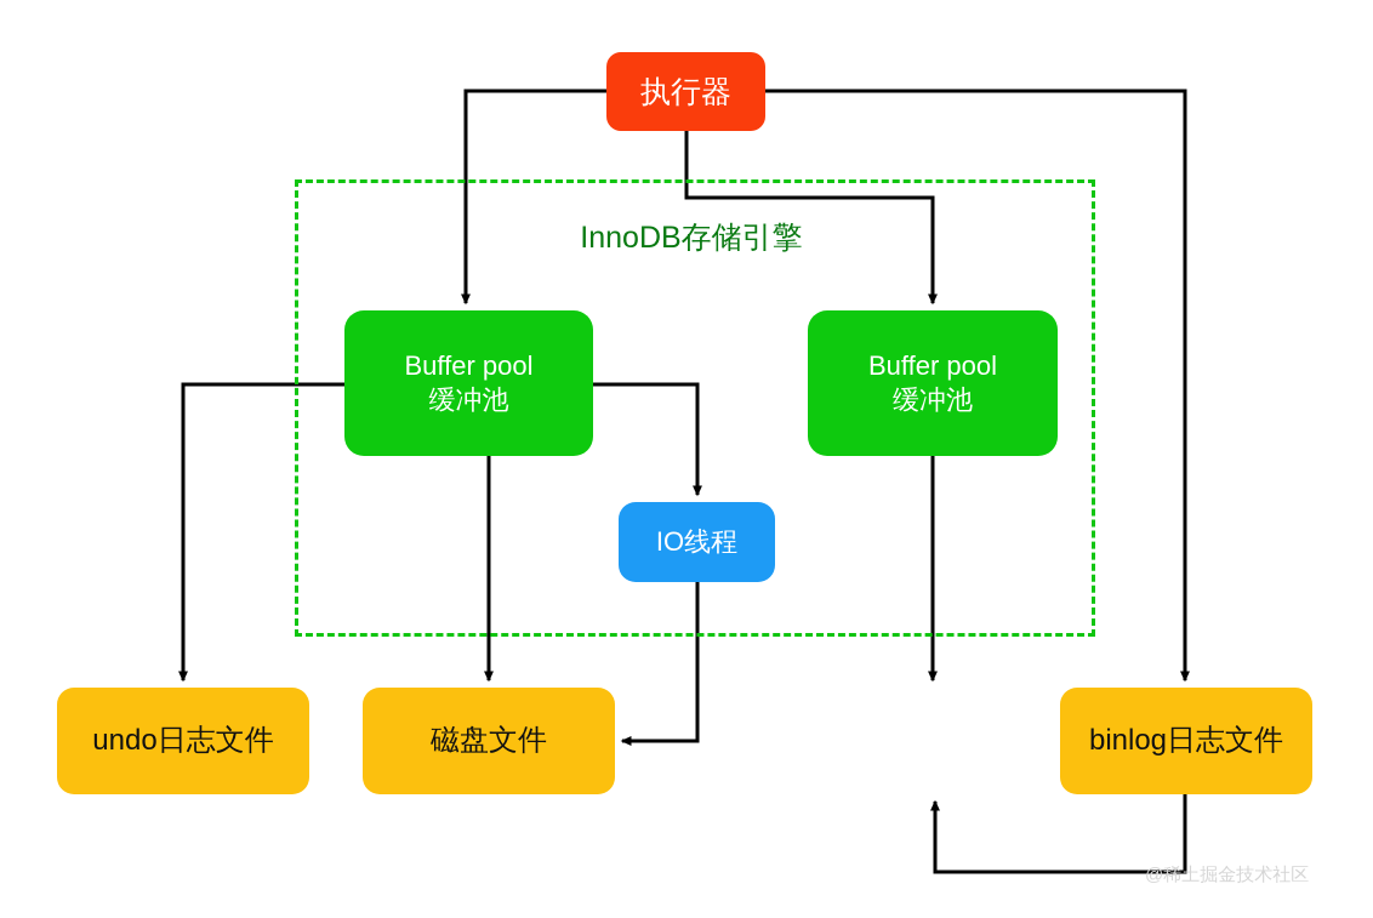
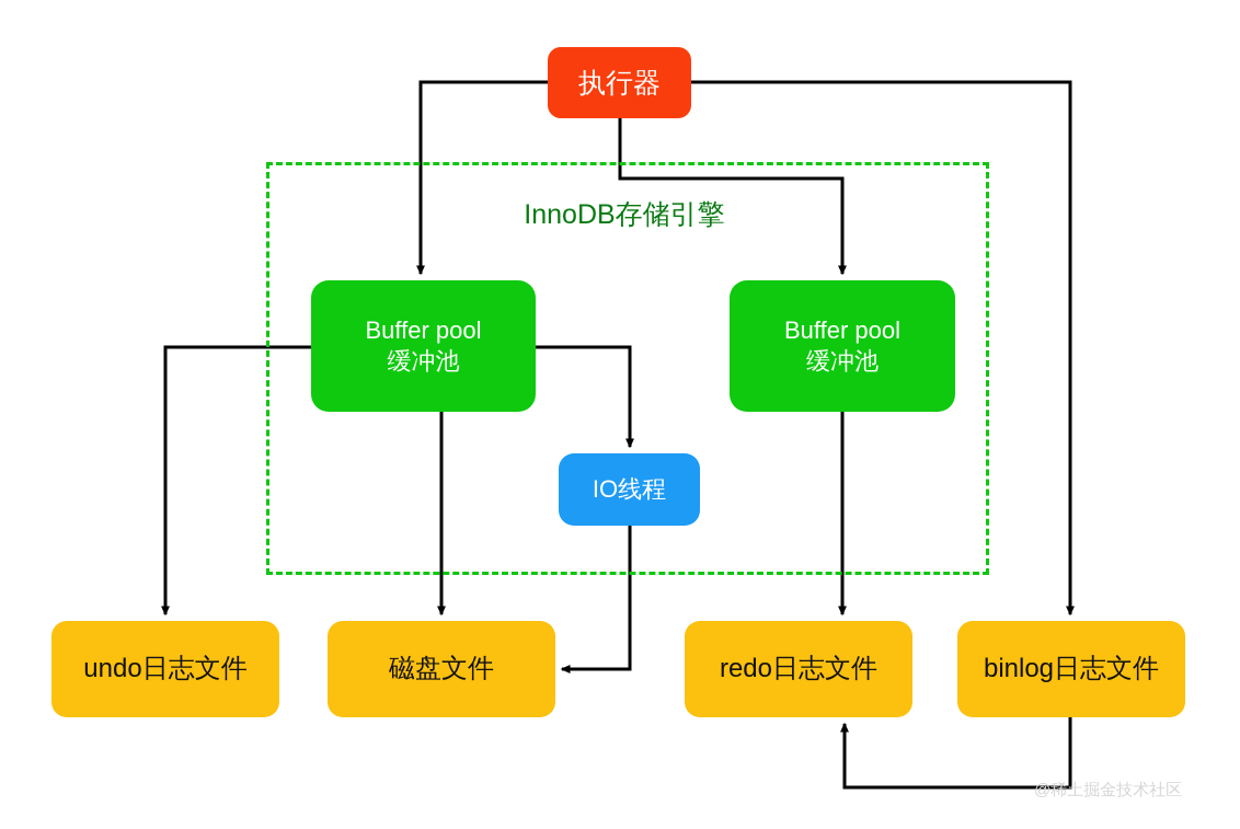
  InnoDB存储引擎
  执行器
  Buffer pool
  缓冲池
  Buffer pool
  缓冲池
  IO线程
  undo日志文件
  磁盘文件
+ redo日志文件
  binlog日志文件
  @稀土掘金技术社区
